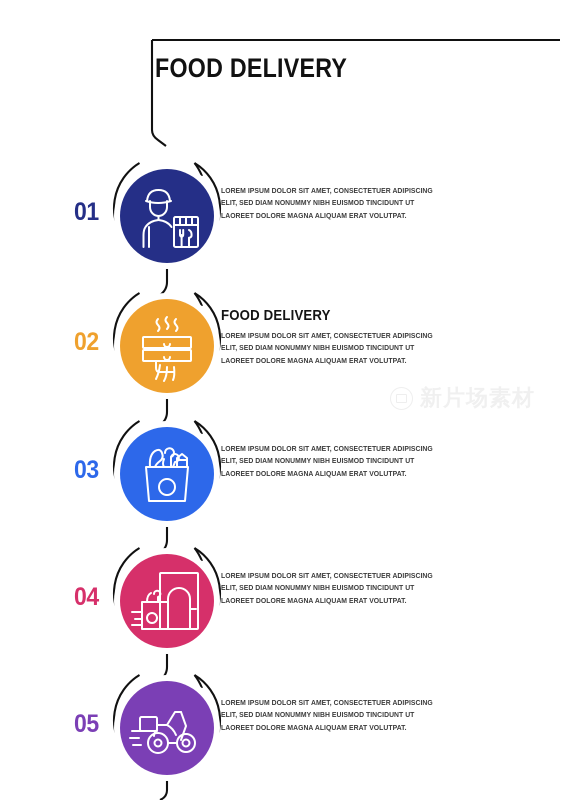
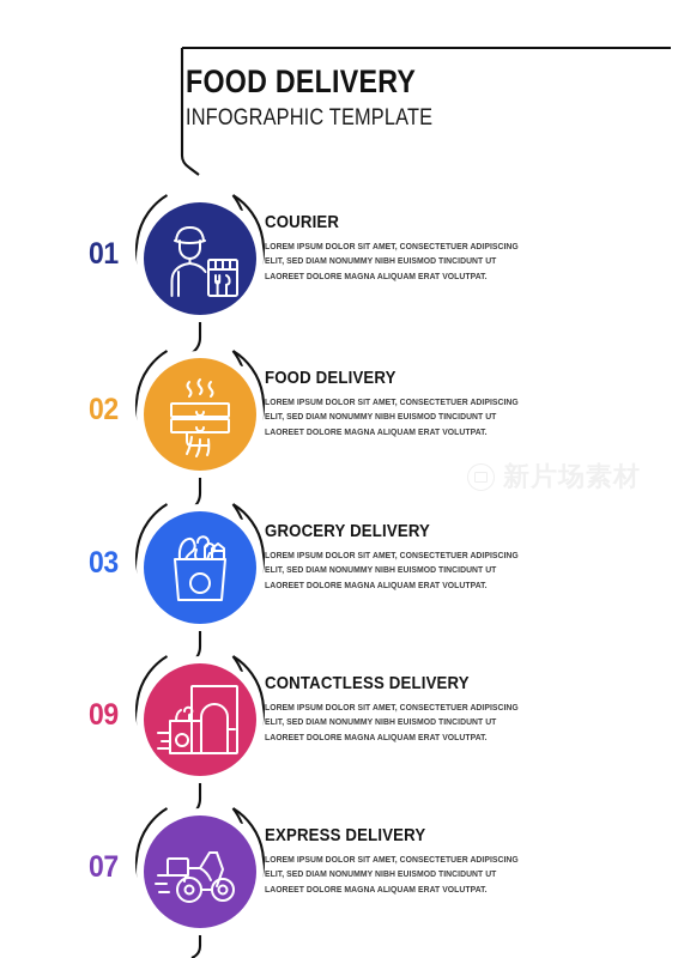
  FOOD DELIVERY
+ INFOGRAPHIC TEMPLATE
  01
+ COURIER
  LOREM IPSUM DOLOR SIT AMET, CONSECTETUER ADIPISCING ELIT, SED DIAM NONUMMY NIBH EUISMOD TINCIDUNT UT LAOREET DOLORE MAGNA ALIQUAM ERAT VOLUTPAT.
  02
  FOOD DELIVERY
  LOREM IPSUM DOLOR SIT AMET, CONSECTETUER ADIPISCING ELIT, SED DIAM NONUMMY NIBH EUISMOD TINCIDUNT UT LAOREET DOLORE MAGNA ALIQUAM ERAT VOLUTPAT.
  03
+ GROCERY DELIVERY
  LOREM IPSUM DOLOR SIT AMET, CONSECTETUER ADIPISCING ELIT, SED DIAM NONUMMY NIBH EUISMOD TINCIDUNT UT LAOREET DOLORE MAGNA ALIQUAM ERAT VOLUTPAT.
- 04
+ 09
+ CONTACTLESS DELIVERY
  LOREM IPSUM DOLOR SIT AMET, CONSECTETUER ADIPISCING ELIT, SED DIAM NONUMMY NIBH EUISMOD TINCIDUNT UT LAOREET DOLORE MAGNA ALIQUAM ERAT VOLUTPAT.
- 05
+ 07
+ EXPRESS DELIVERY
  LOREM IPSUM DOLOR SIT AMET, CONSECTETUER ADIPISCING ELIT, SED DIAM NONUMMY NIBH EUISMOD TINCIDUNT UT LAOREET DOLORE MAGNA ALIQUAM ERAT VOLUTPAT.
